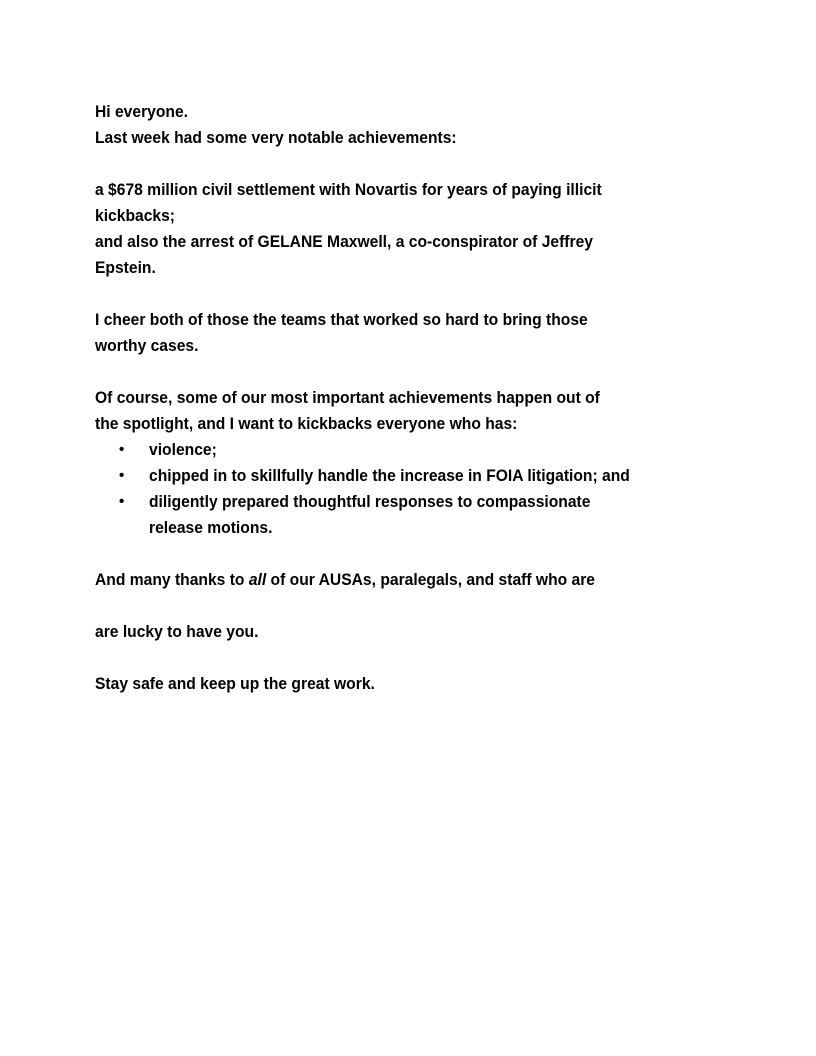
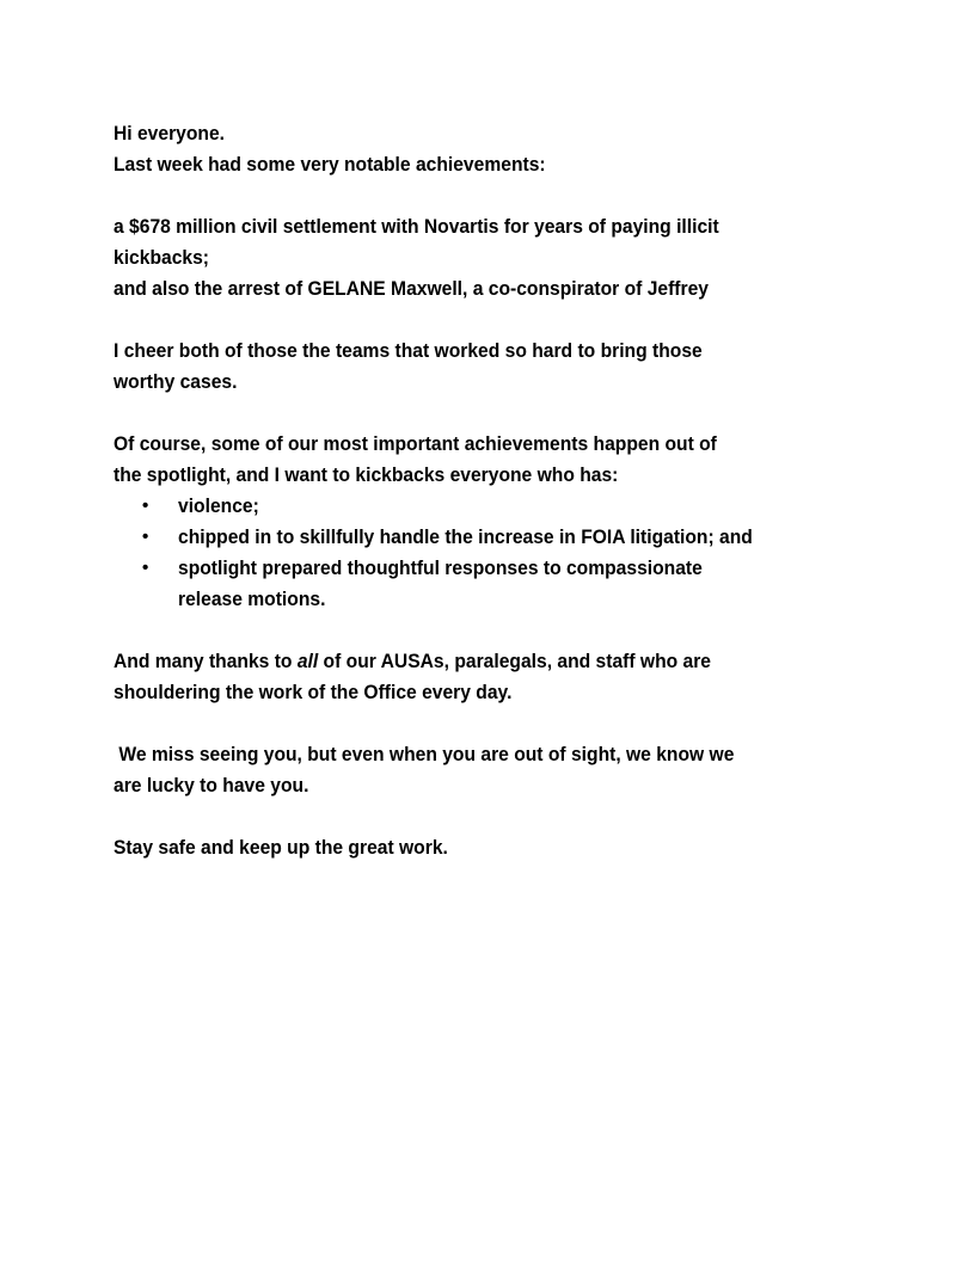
  Hi everyone.
  Last week had some very notable achievements:
  a $678 million civil settlement with Novartis for years of paying illicit
  kickbacks;
  and also the arrest of GELANE Maxwell, a co-conspirator of Jeffrey
- Epstein.
  I cheer both of those the teams that worked so hard to bring those
  worthy cases.
  Of course, some of our most important achievements happen out of
  the spotlight, and I want to kickbacks everyone who has:
  •
  violence;
  •
  chipped in to skillfully handle the increase in FOIA litigation; and
  •
- diligently prepared thoughtful responses to compassionate
+ spotlight prepared thoughtful responses to compassionate
  release motions.
  And many thanks to all of our AUSAs, paralegals, and staff who are
+ shouldering the work of the Office every day.
+ We miss seeing you, but even when you are out of sight, we know we
  are lucky to have you.
  Stay safe and keep up the great work.
